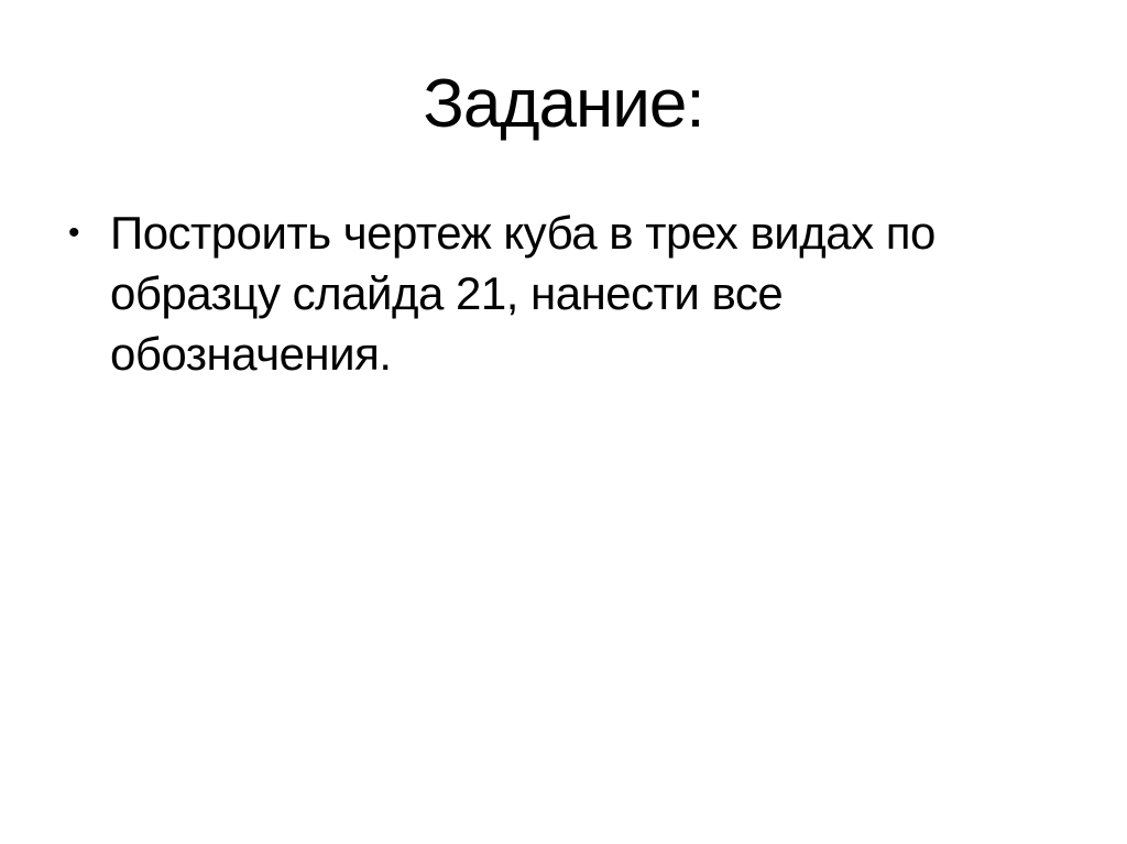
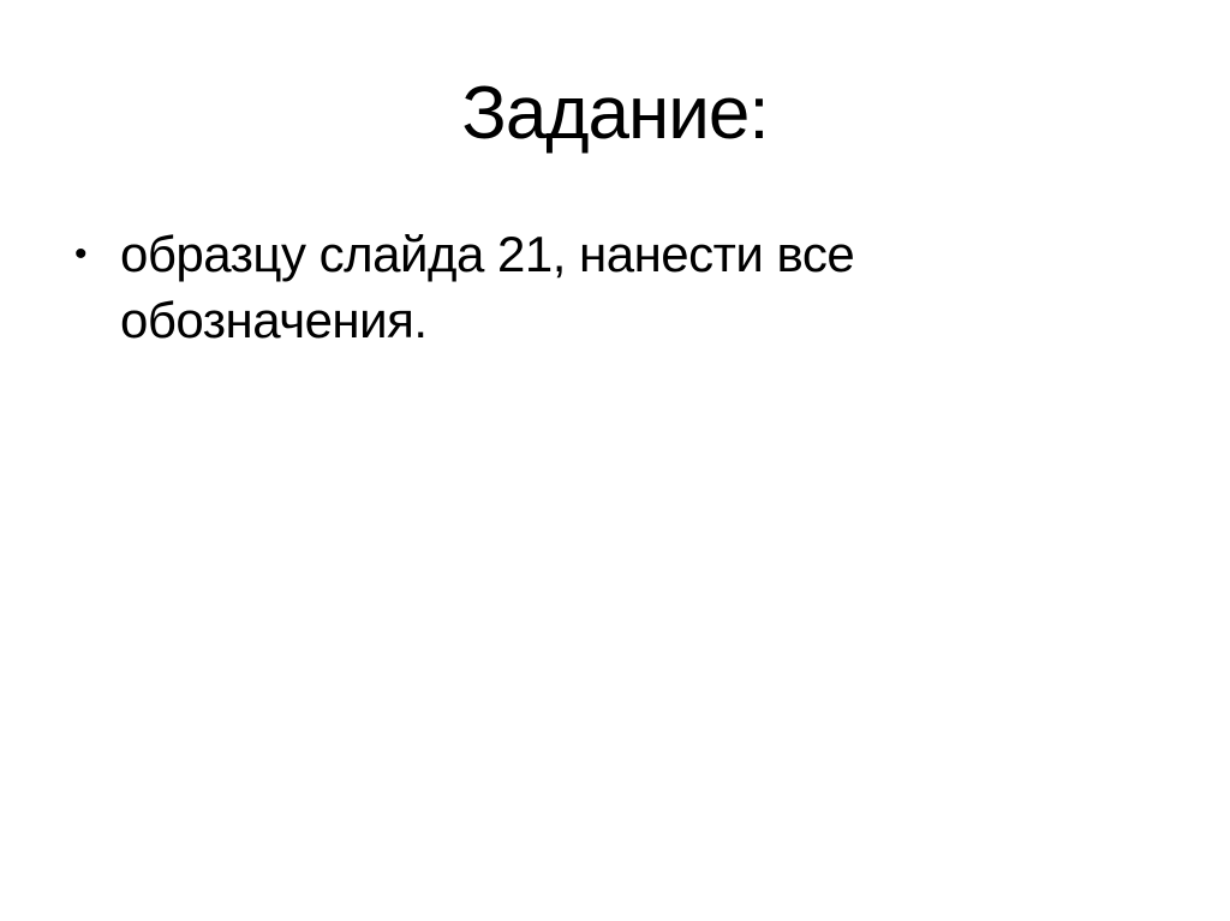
  Задание:
  •
- Построить чертеж куба в трех видах по
  образцу слайда 21, нанести все
  обозначения.
